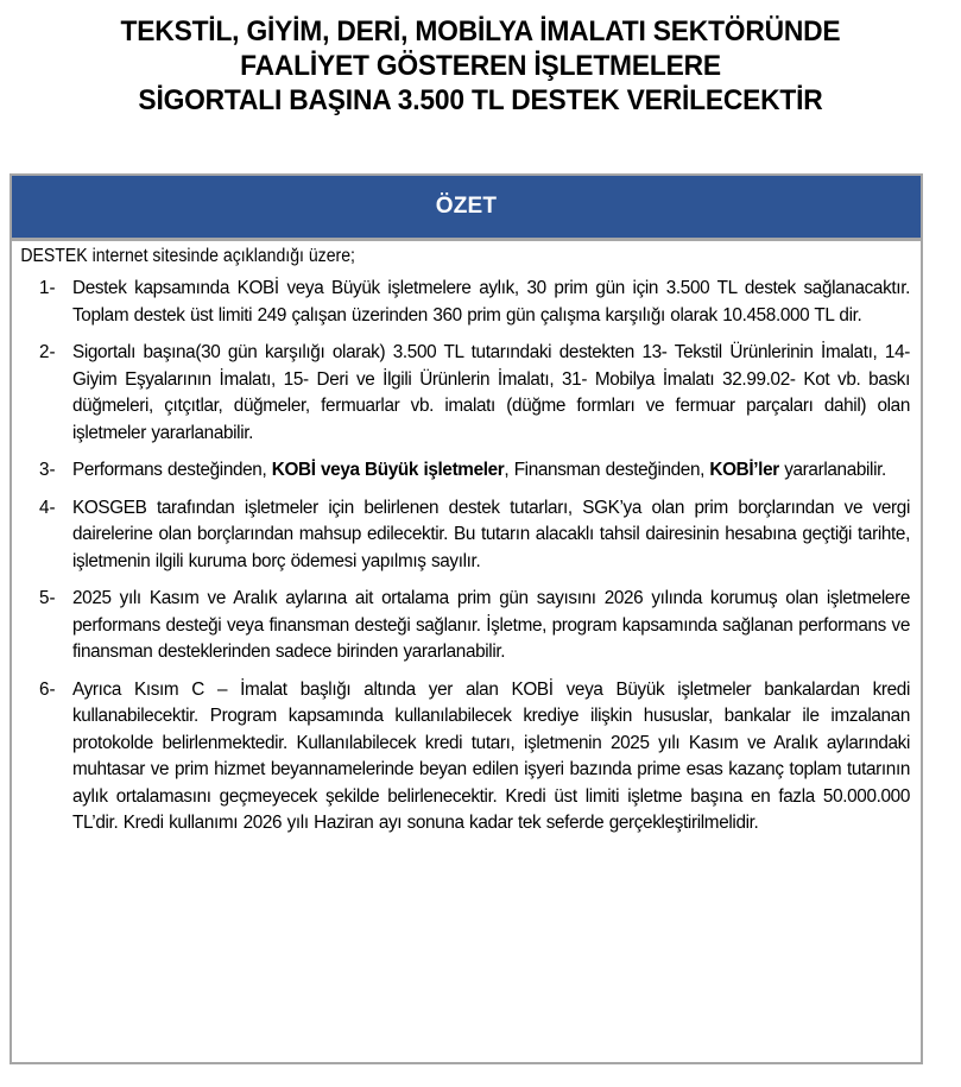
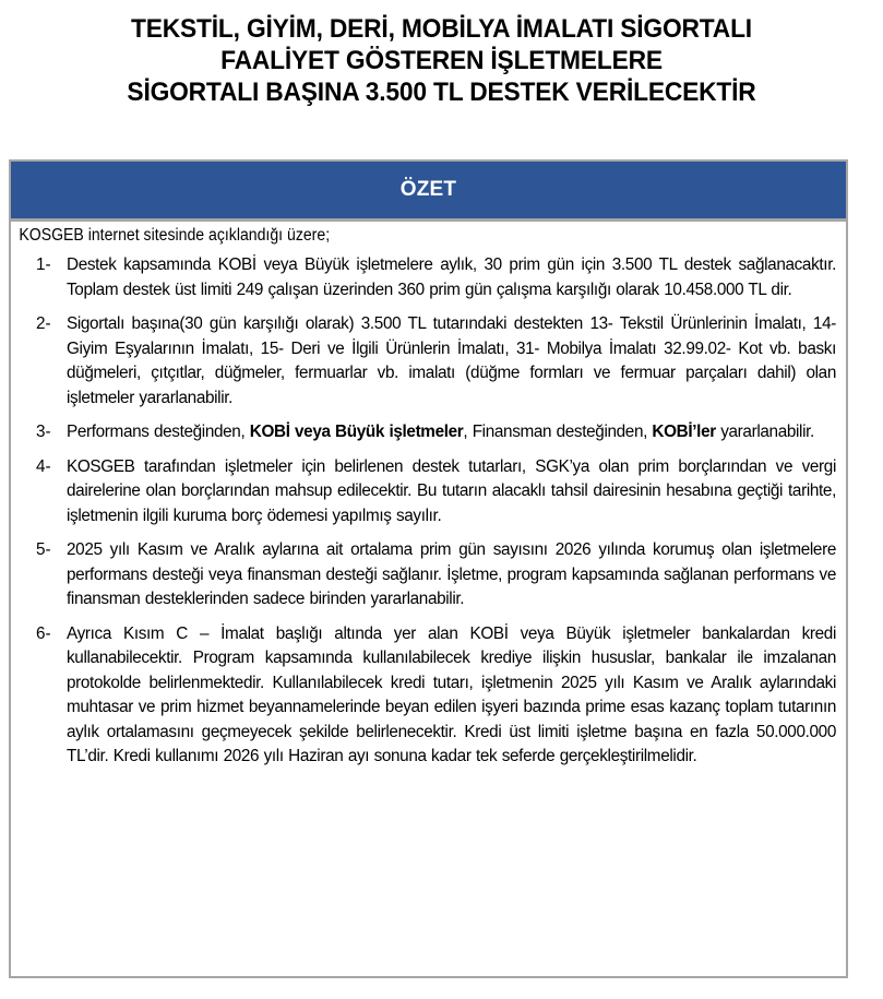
- TEKSTİL, GİYİM, DERİ, MOBİLYA İMALATI SEKTÖRÜNDE
+ TEKSTİL, GİYİM, DERİ, MOBİLYA İMALATI SİGORTALI
  FAALİYET GÖSTEREN İŞLETMELERE
  SİGORTALI BAŞINA 3.500 TL DESTEK VERİLECEKTİR
  ÖZET
- DESTEK internet sitesinde açıklandığı üzere;
+ KOSGEB internet sitesinde açıklandığı üzere;
  1-
  Destek kapsamında KOBİ veya Büyük işletmelere aylık, 30 prim gün için 3.500 TL destek sağlanacaktır. Toplam destek üst limiti 249 çalışan üzerinden 360 prim gün çalışma karşılığı olarak 10.458.000 TL dir.
  2-
  Sigortalı başına(30 gün karşılığı olarak) 3.500 TL tutarındaki destekten 13- Tekstil Ürünlerinin İmalatı, 14- Giyim Eşyalarının İmalatı, 15- Deri ve İlgili Ürünlerin İmalatı, 31- Mobilya İmalatı 32.99.02- Kot vb. baskı düğmeleri, çıtçıtlar, düğmeler, fermuarlar vb. imalatı (düğme formları ve fermuar parçaları dahil) olan işletmeler yararlanabilir.
  3-
  Performans desteğinden, KOBİ veya Büyük işletmeler, Finansman desteğinden, KOBİ’ler yararlanabilir.
  4-
  KOSGEB tarafından işletmeler için belirlenen destek tutarları, SGK’ya olan prim borçlarından ve vergi dairelerine olan borçlarından mahsup edilecektir. Bu tutarın alacaklı tahsil dairesinin hesabına geçtiği tarihte, işletmenin ilgili kuruma borç ödemesi yapılmış sayılır.
  5-
  2025 yılı Kasım ve Aralık aylarına ait ortalama prim gün sayısını 2026 yılında korumuş olan işletmelere performans desteği veya finansman desteği sağlanır. İşletme, program kapsamında sağlanan performans ve finansman desteklerinden sadece birinden yararlanabilir.
  6-
  Ayrıca Kısım C – İmalat başlığı altında yer alan KOBİ veya Büyük işletmeler bankalardan kredi kullanabilecektir. Program kapsamında kullanılabilecek krediye ilişkin hususlar, bankalar ile imzalanan protokolde belirlenmektedir. Kullanılabilecek kredi tutarı, işletmenin 2025 yılı Kasım ve Aralık aylarındaki muhtasar ve prim hizmet beyannamelerinde beyan edilen işyeri bazında prime esas kazanç toplam tutarının aylık ortalamasını geçmeyecek şekilde belirlenecektir. Kredi üst limiti işletme başına en fazla 50.000.000 TL’dir. Kredi kullanımı 2026 yılı Haziran ayı sonuna kadar tek seferde gerçekleştirilmelidir.
